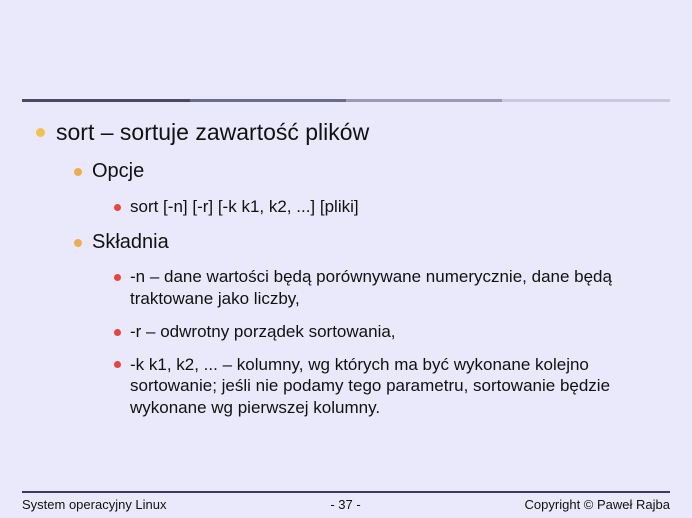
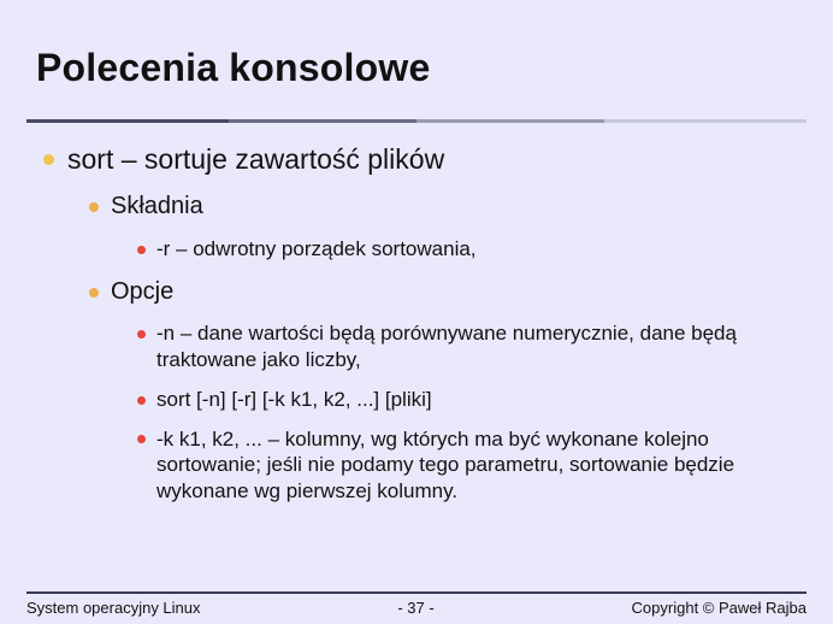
+ Polecenia konsolowe
  sort – sortuje zawartość plików
- Opcje
+ Składnia
- sort [-n] [-r] [-k k1, k2, ...] [pliki]
+ -r – odwrotny porządek sortowania,
- Składnia
+ Opcje
  -n – dane wartości będą porównywane numerycznie, dane będą traktowane jako liczby,
- -r – odwrotny porządek sortowania,
+ sort [-n] [-r] [-k k1, k2, ...] [pliki]
  -k k1, k2, ... – kolumny, wg których ma być wykonane kolejno sortowanie; jeśli nie podamy tego parametru, sortowanie będzie wykonane wg pierwszej kolumny.
  System operacyjny Linux
  - 37 -
  Copyright © Paweł Rajba
